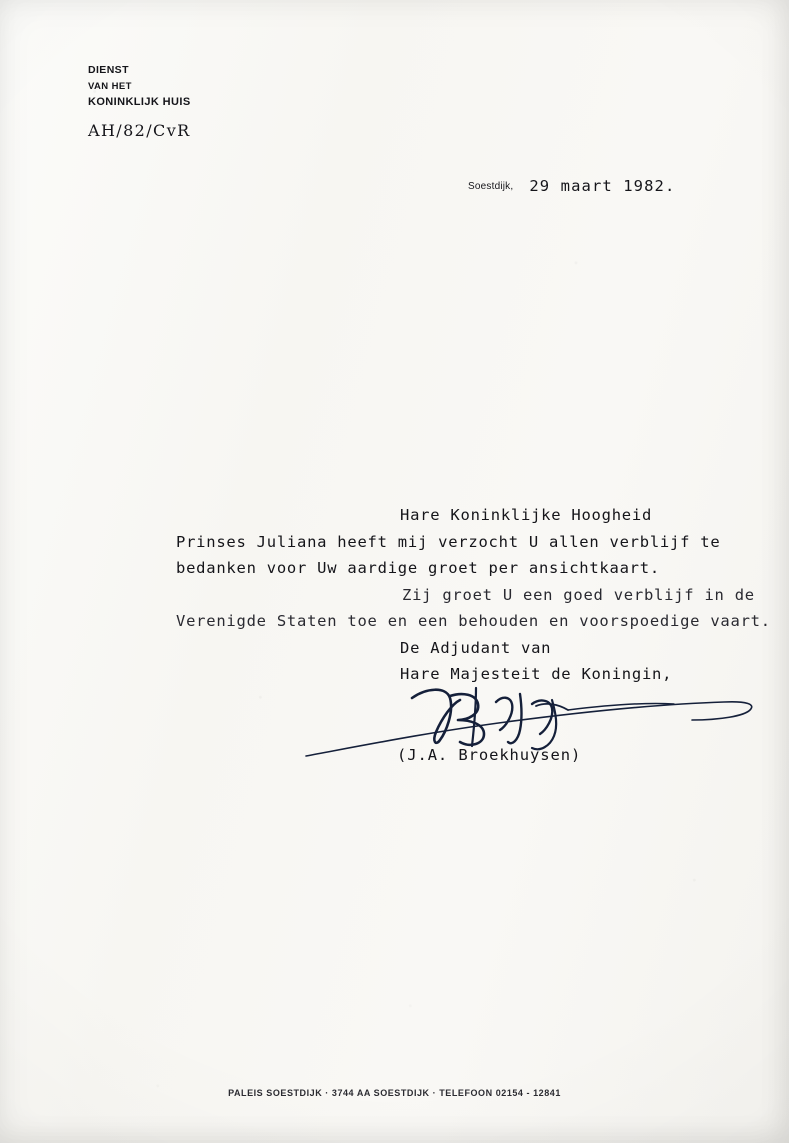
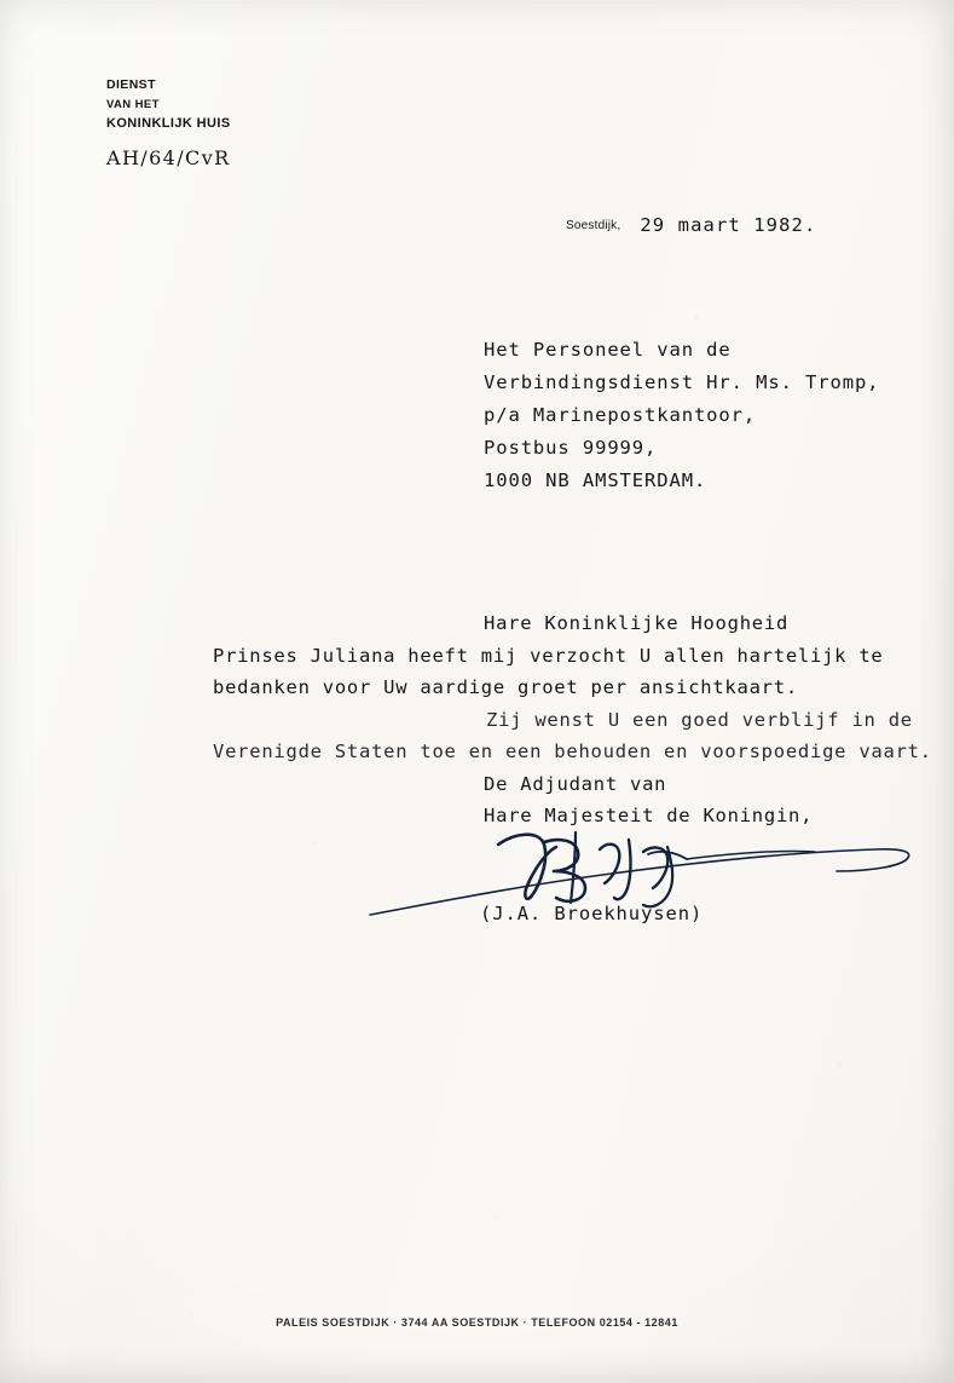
  DIENST
  VAN HET
  KONINKLIJK HUIS
- AH/82/CvR
+ AH/64/CvR
  Soestdijk, 29 maart 1982.
+ Het Personeel van de
+ Verbindingsdienst Hr. Ms. Tromp,
+ p/a Marinepostkantoor,
+ Postbus 99999,
+ 1000 NB AMSTERDAM.
  Hare Koninklijke Hoogheid
- Prinses Juliana heeft mij verzocht U allen verblijf te
+ Prinses Juliana heeft mij verzocht U allen hartelijk te
  bedanken voor Uw aardige groet per ansichtkaart.
- Zij groet U een goed verblijf in de
+ Zij wenst U een goed verblijf in de
  Verenigde Staten toe en een behouden en voorspoedige vaart.
  De Adjudant van
  Hare Majesteit de Koningin,
  (J.A. Broekhuysen)
  PALEIS SOESTDIJK · 3744 AA SOESTDIJK · TELEFOON 02154 - 12841
